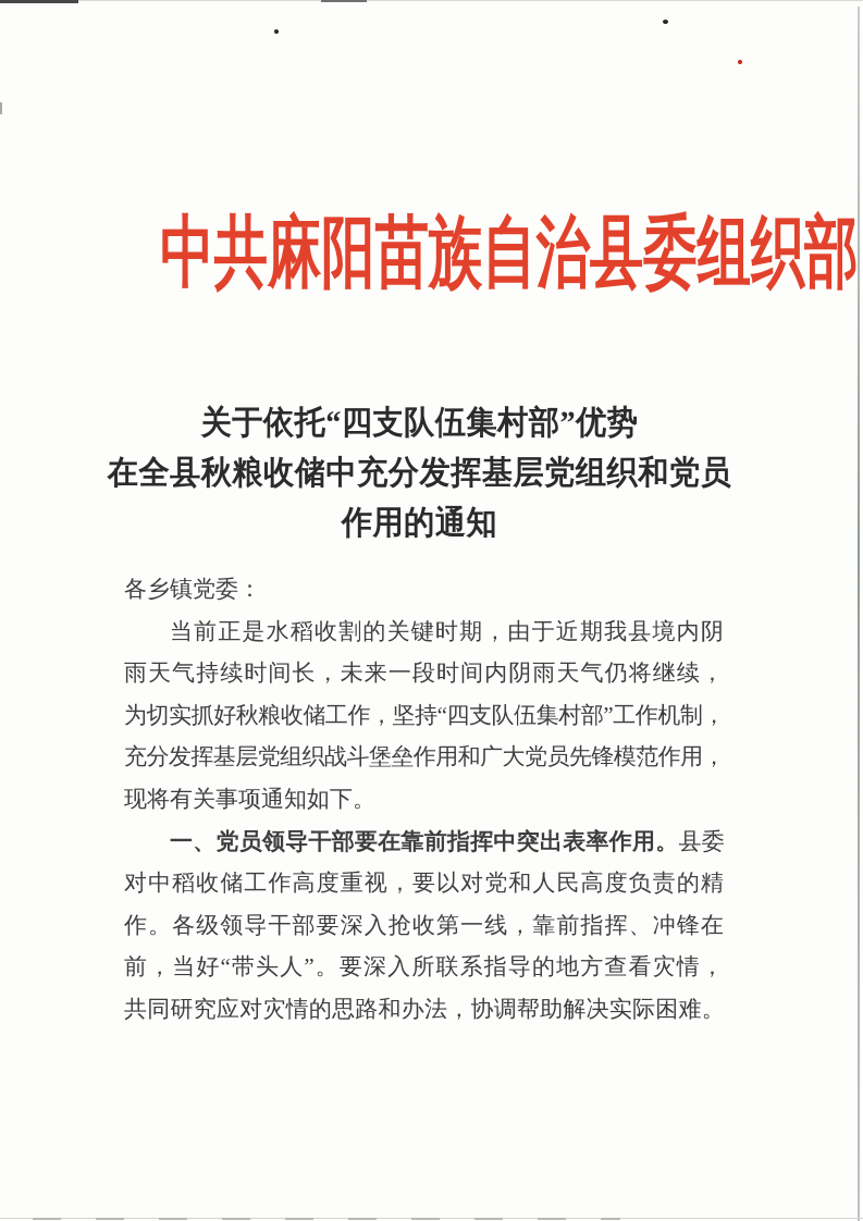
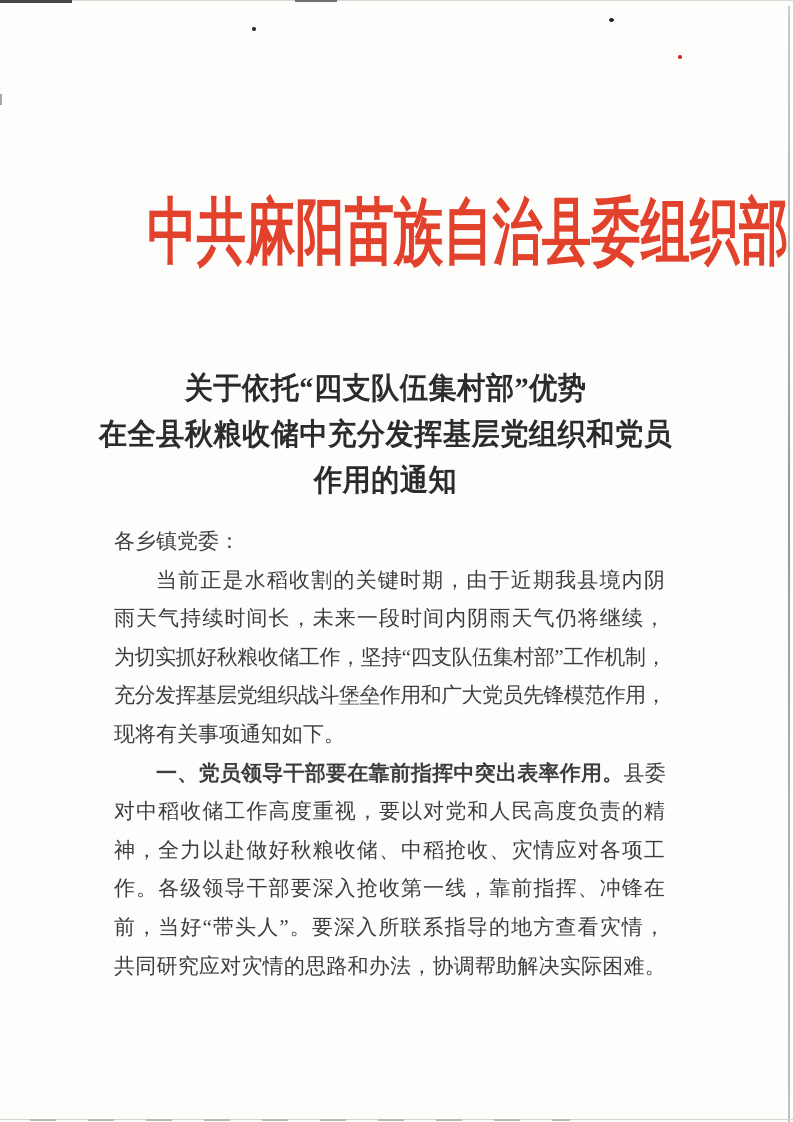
  中共麻阳苗族自治县委组织部
  关于依托“四支队伍集村部”优势
  在全县秋粮收储中充分发挥基层党组织和党员
  作用的通知
  各乡镇党委：
  当前正是水稻收割的关键时期，由于近期我县境内阴
  雨天气持续时间长，未来一段时间内阴雨天气仍将继续，
  为切实抓好秋粮收储工作，坚持“四支队伍集村部”工作机制，
  充分发挥基层党组织战斗堡垒作用和广大党员先锋模范作用，
  现将有关事项通知如下。
  一、党员领导干部要在靠前指挥中突出表率作用。县委
  对中稻收储工作高度重视，要以对党和人民高度负责的精
+ 神，全力以赴做好秋粮收储、中稻抢收、灾情应对各项工
  作。各级领导干部要深入抢收第一线，靠前指挥、冲锋在
  前，当好“带头人”。要深入所联系指导的地方查看灾情，
  共同研究应对灾情的思路和办法，协调帮助解决实际困难。
